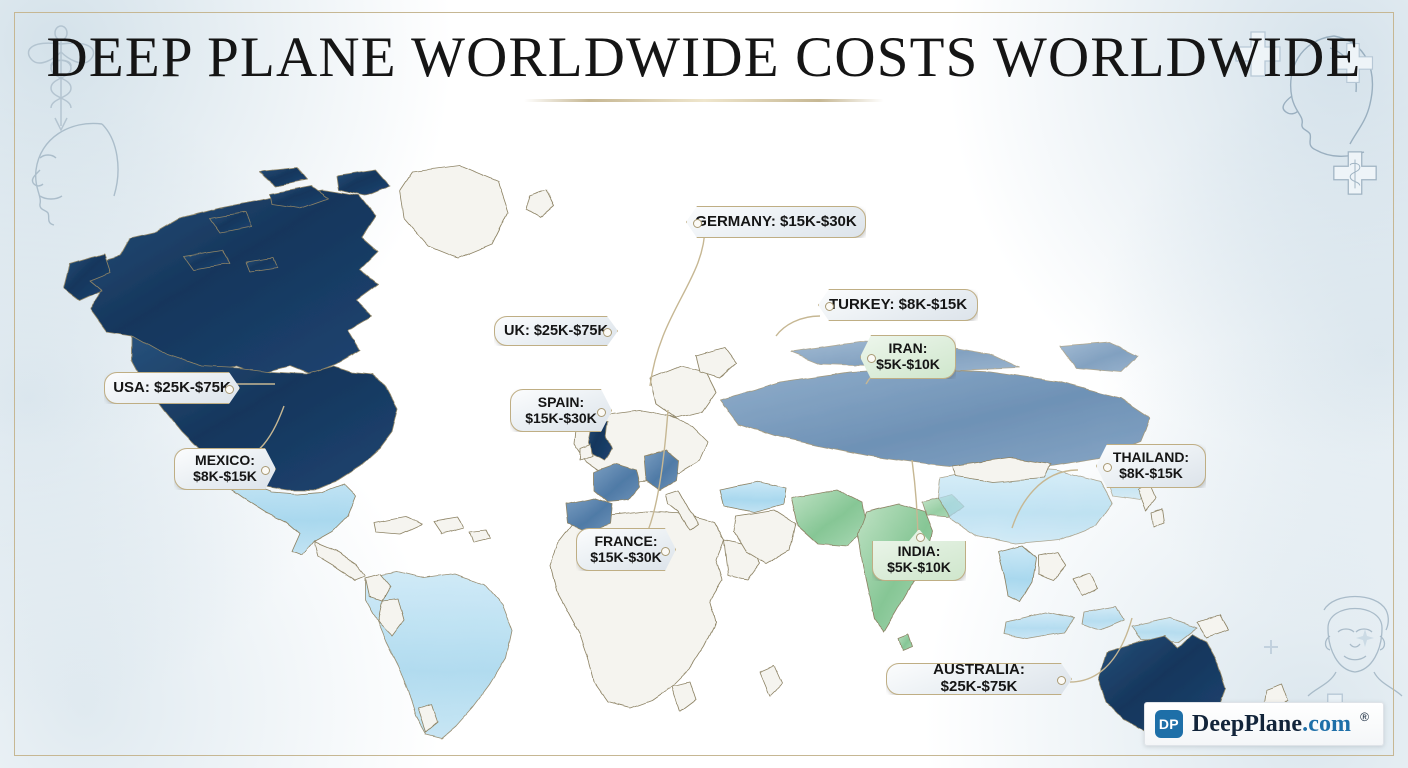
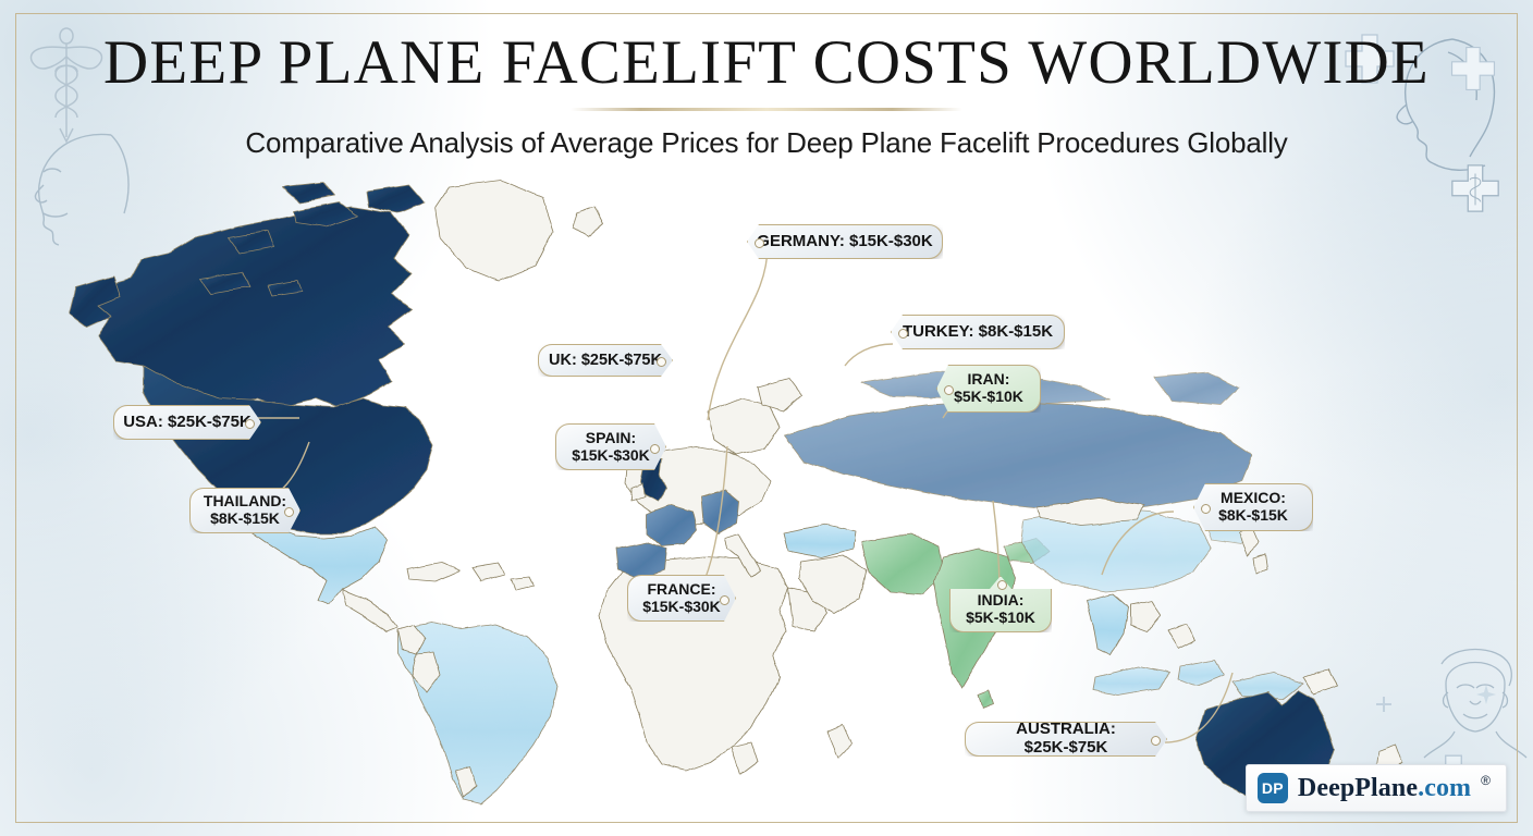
- DEEP PLANE WORLDWIDE COSTS WORLDWIDE
+ DEEP PLANE FACELIFT COSTS WORLDWIDE
+ Comparative Analysis of Average Prices for Deep Plane Facelift Procedures Globally
  USA: $25K-$75
- MEXICO:
+ THAILAND:
  $8K-$15K
  UK: $25K-$75
  SPAIN:
  $15K-$30K
  FRANCE:
  $15K-$30K
  ERMANY: $15K-$30K
  URKEY: $8K-$15K
  IRAN:
  $5K-$10K
  INDIA:
  $5K-$10K
- THAILAND:
+ MEXICO:
  $8K-$15K
  AUSTRALIA: $25K-$75K
  DP
  DeepPlane.com
  ®
